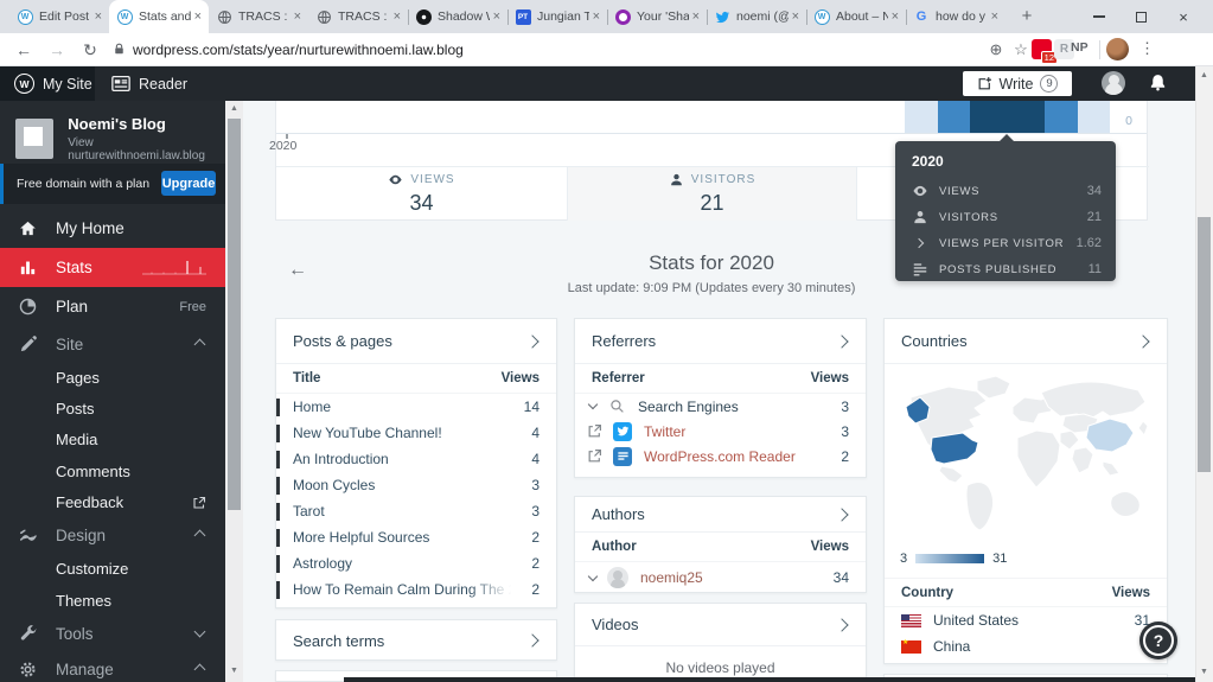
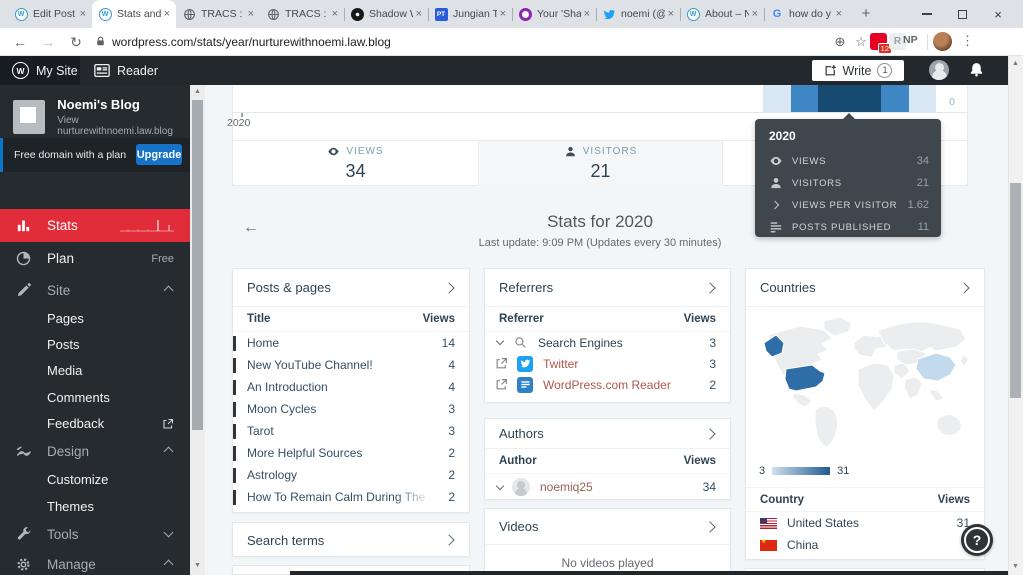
  Edit Post
  ×
  Stats and
  ×
  TRACS :
  ×
  TRACS :
  ×
  Shadow
  ×
  Jungian T
  ×
  Your 'Sha
  ×
  noemi (@
  ×
  About – N
  ×
  G
  how do y
  ×
  +
  ×
  ←
  →
  ↻
  wordpress.com/stats/year/nurturewithnoemi.law.blog
  ⊕
  ☆
  12
  R
  NP
  ⋮
  W
  My Site
  Reader
  Write
- 9
+ 1
  Noemi's Blog
  View nurturewithnoemi.law.blog
  Free domain with a plan
  Upgrade
- My Home
  Stats
  Plan
  Free
  Site
  Pages
  Posts
  Media
  Comments
  Feedback
  Design
  Customize
  Themes
  Tools
  Manage
  0
  2020
  VIEWS
  34
  VISITORS
  21
  ←
  Stats for 2020
  Last update: 9:09 PM (Updates every 30 minutes)
  2020
  VIEWS
  34
  VISITORS
  21
  VIEWS PER VISITOR
  1.62
  POSTS PUBLISHED
  11
  Posts & pages
  Title
  Views
  Home
  14
  New YouTube Channel!
  4
  An Introduction
  4
  Moon Cycles
  3
  Tarot
  3
  More Helpful Sources
  2
  Astrology
  2
  How To Remain Calm During The 2
  2
  Search terms
  Referrers
  Referrer
  Views
  Search Engines
  3
  Twitter
  3
  WordPress.com Reader
  2
  Authors
  Author
  Views
  noemiq25
  34
  Videos
  No videos played
  Countries
  3
  31
  Country
  Views
  United States
  31
  China
  ?
